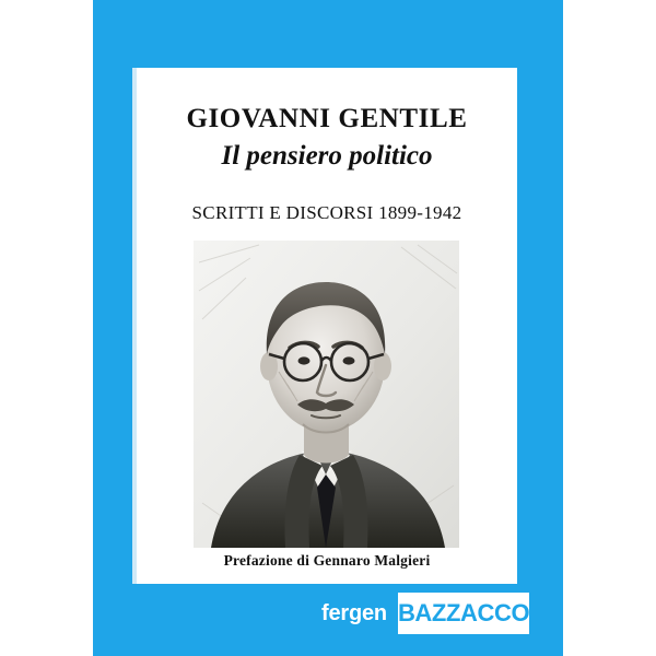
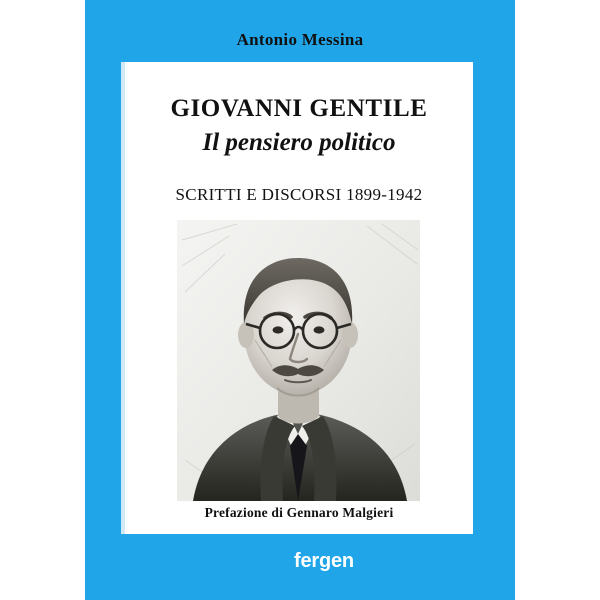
+ Antonio Messina
  GIOVANNI GENTILE
  Il pensiero politico
  SCRITTI E DISCORSI 1899-1942
  Prefazione di Gennaro Malgieri
  fergen
- BAZZACCO
